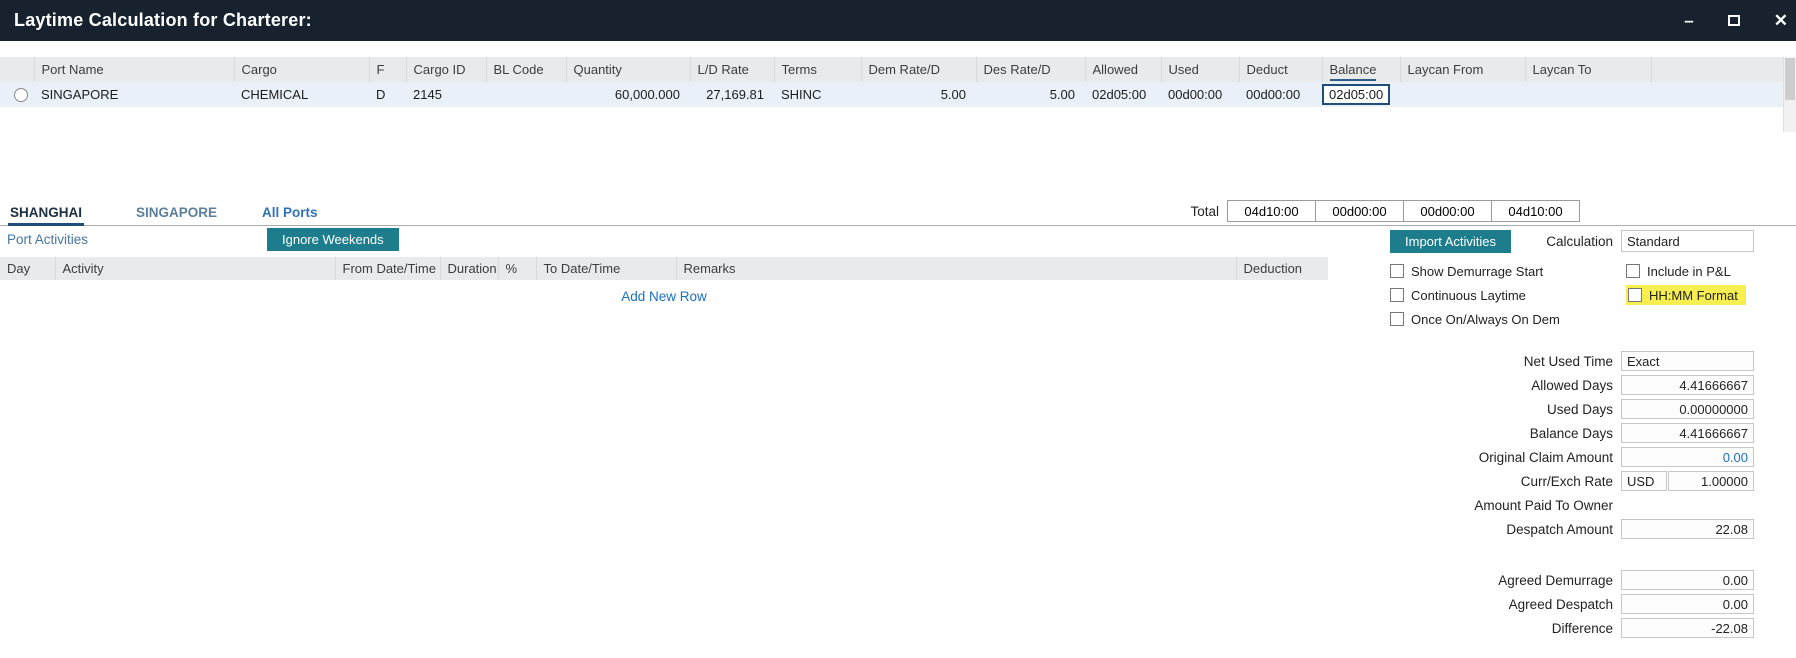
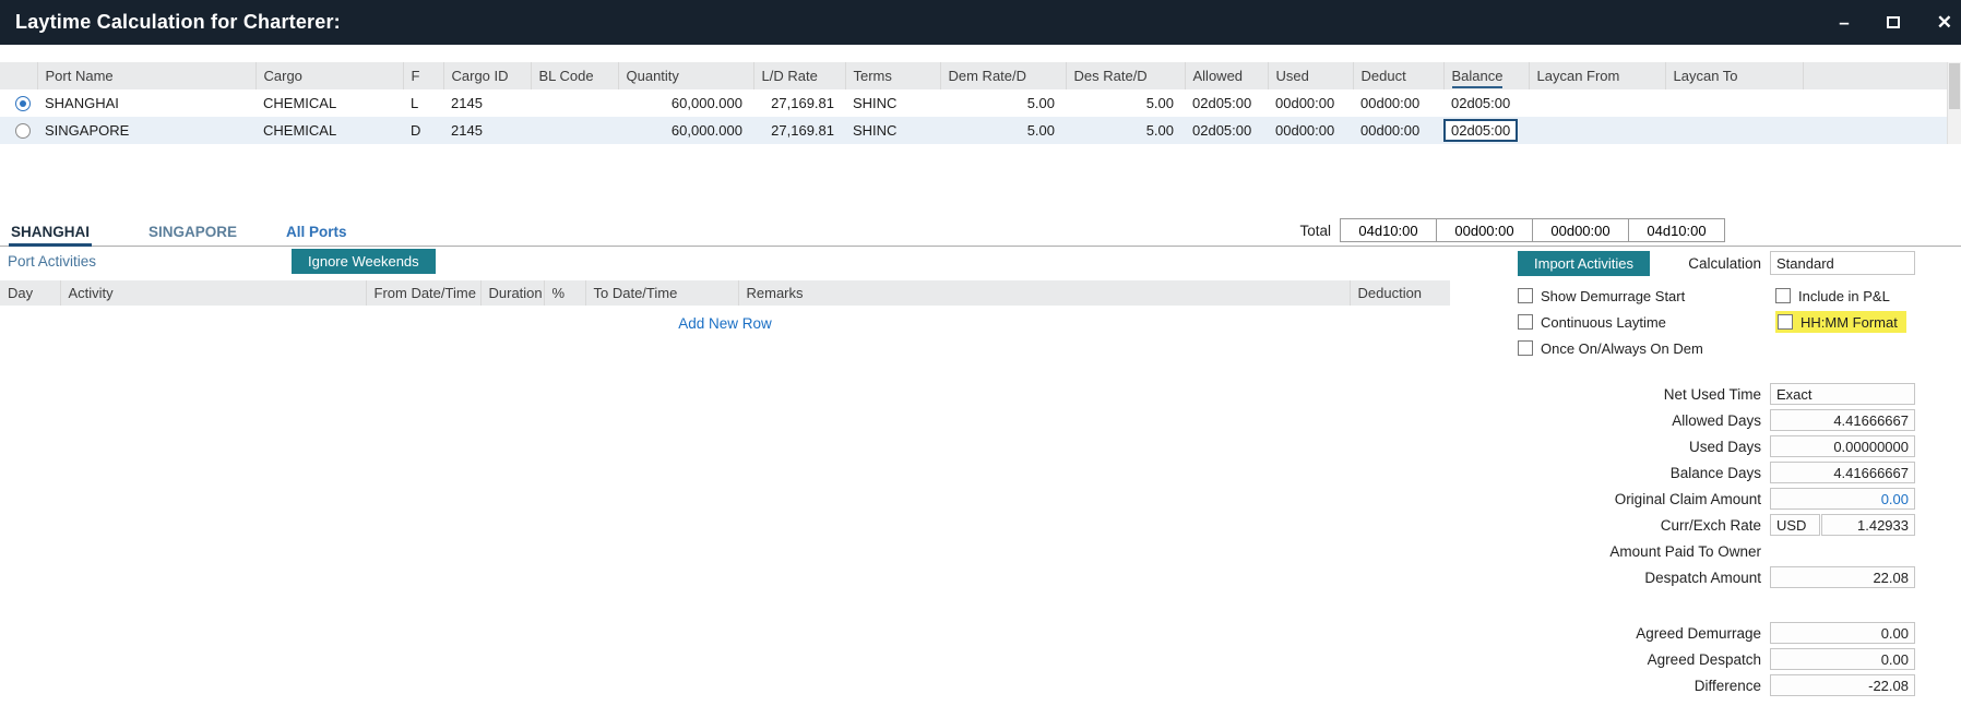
  Laytime Calculation for Charterer:
  –
  ✕
  	Port Name	Cargo	F	Cargo ID	BL Code	Quantity	L/D Rate	Terms	Dem Rate/D	Des Rate/D	Allowed	Used	Deduct	Balance	Laycan From	Laycan To
+ 	SHANGHAI	CHEMICAL	L	2145		60,000.000	27,169.81	SHINC	5.00	5.00	02d05:00	00d00:00	00d00:00	02d05:00
  	SINGAPORE	CHEMICAL	D	2145		60,000.000	27,169.81	SHINC	5.00	5.00	02d05:00	00d00:00	00d00:00	02d05:00
  SHANGHAI
  SINGAPORE
  All Ports
  Total
  04d10:00
  00d00:00
  00d00:00
  04d10:00
  Port Activities
  Ignore Weekends
  Day	Activity	From Date/Time	Duration	%	To Date/Time	Remarks	Deduction
  Add New Row
  Import Activities
  Calculation
  Standard
  Show Demurrage Start
  Continuous Laytime
  Once On/Always On Dem
  Include in P&L
  HH:MM Format
  Net Used Time
  Exact
  Allowed Days
  4.41666667
  Used Days
  0.00000000
  Balance Days
  4.41666667
  Original Claim Amount
  0.00
  Curr/Exch Rate
  USD
- 1.00000
+ 1.42933
  Amount Paid To Owner
  Despatch Amount
  22.08
  Agreed Demurrage
  0.00
  Agreed Despatch
  0.00
  Difference
  -22.08
